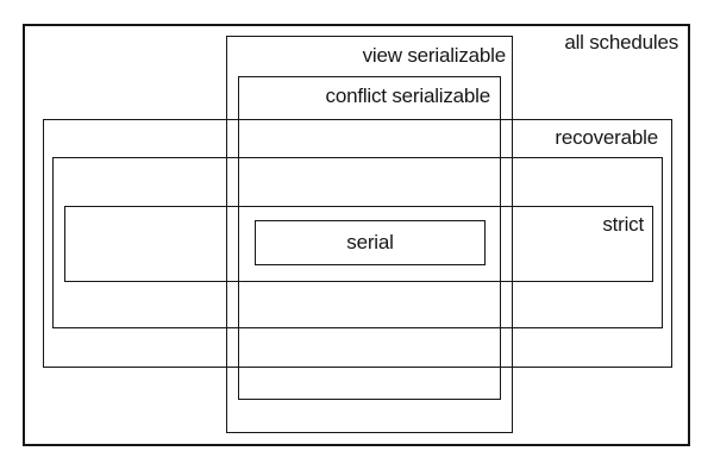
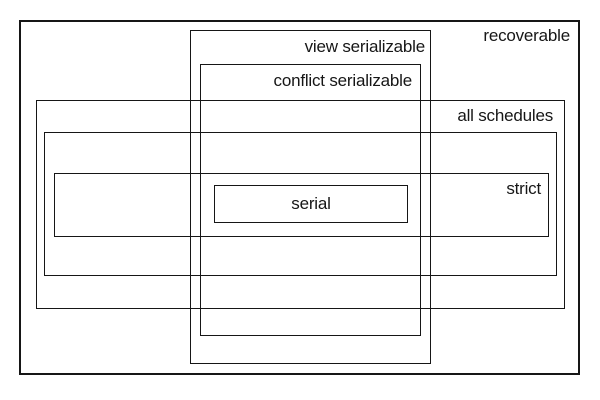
- all schedules
+ recoverable
  view serializable
  conflict serializable
- recoverable
+ all schedules
  strict
  serial
